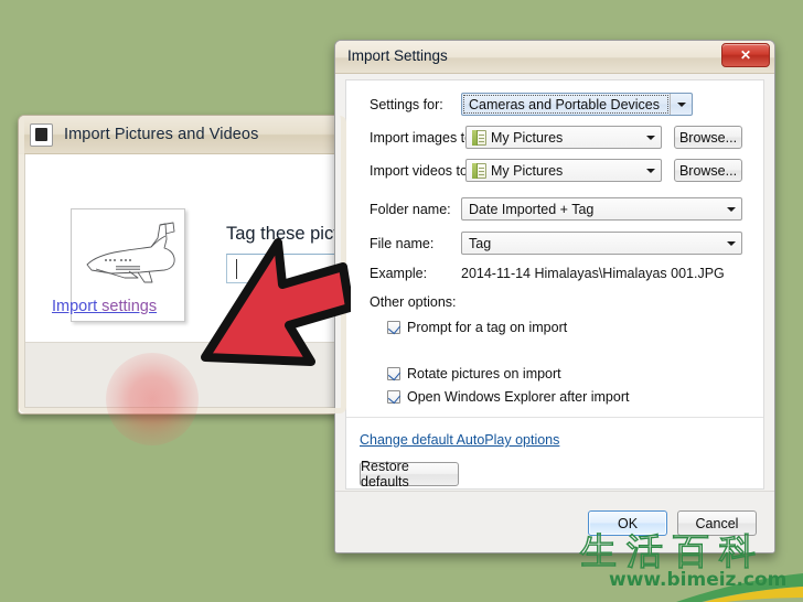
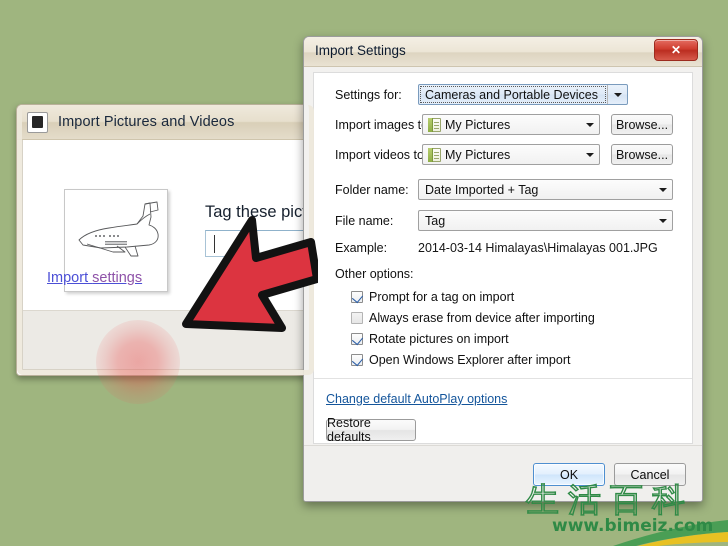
  Import Pictures and Videos
  Tag these pic
  Import settings
  Import Settings
  ✕
  Settings for:
  Cameras and Portable Devices
  Import images t
  My Pictures
  Browse...
  Import videos to
  My Pictures
  Browse...
  Folder name:
  Date Imported + Tag
  File name:
  Tag
  Example:
- 2014-11-14 Himalayas\Himalayas 001.JPG
+ 2014-03-14 Himalayas\Himalayas 001.JPG
  Other options:
  Prompt for a tag on import
+ Always erase from device after importing
  Rotate pictures on import
  Open Windows Explorer after import
  Change default AutoPlay options
  Restore defaults
  OK
  Cancel
  生活百科
  www.bimeiz.com
